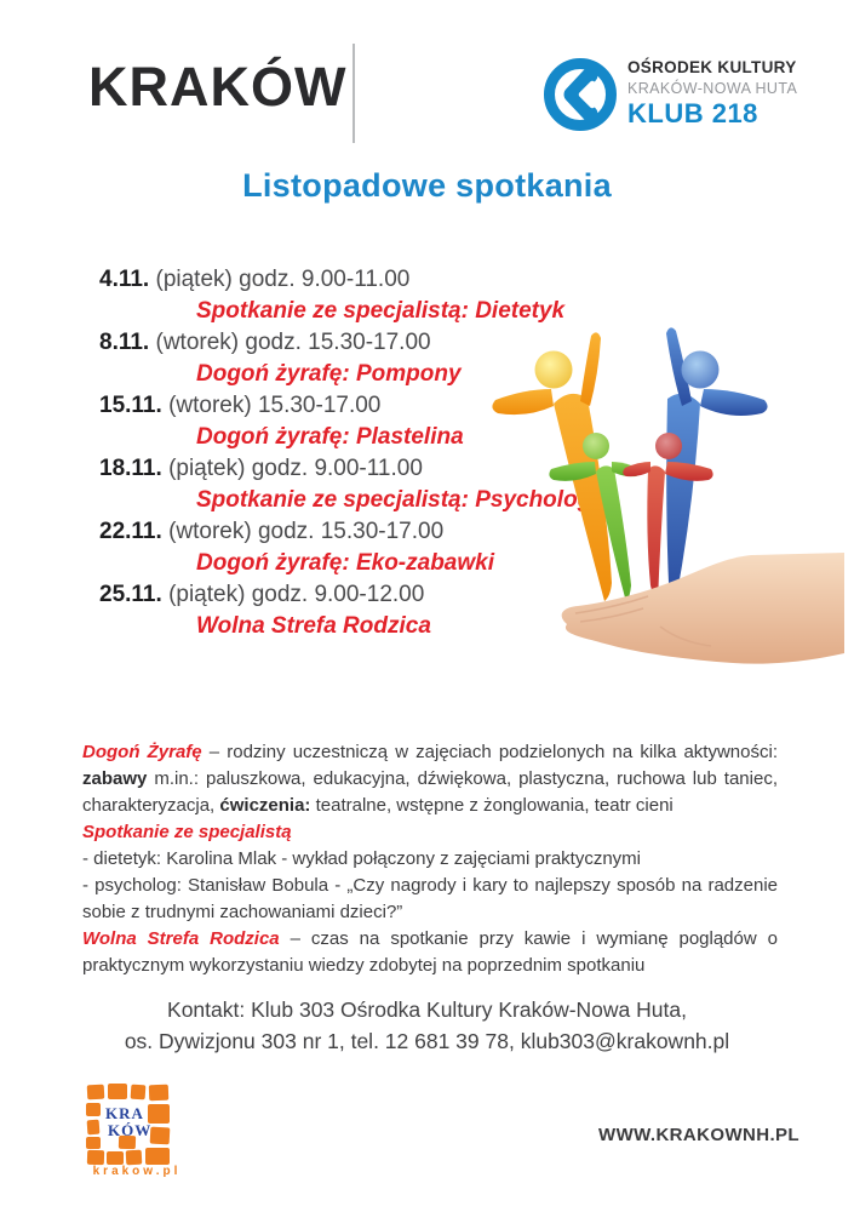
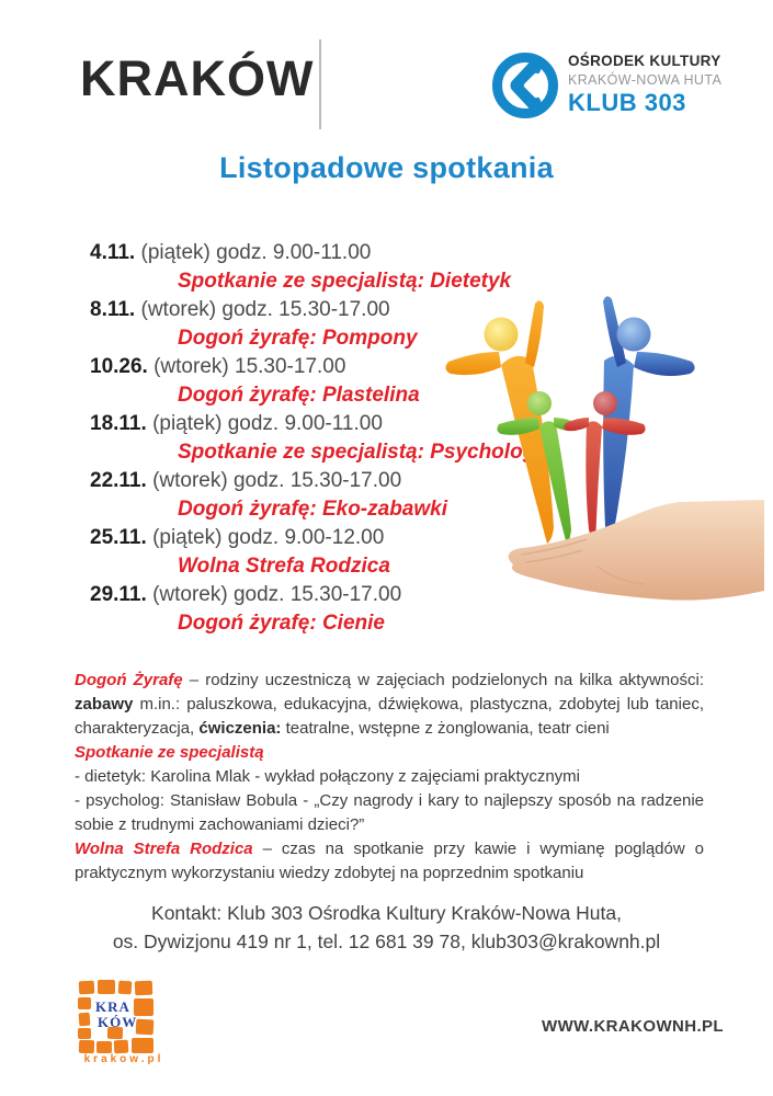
  KRAKÓW
  OŚRODEK KULTURY
  KRAKÓW-NOWA HUTA
- KLUB 218
+ KLUB 303
  Listopadowe spotkania
  4.11. (piątek) godz. 9.00-11.00
  Spotkanie ze specjalistą: Dietetyk
  8.11. (wtorek) godz. 15.30-17.00
  Dogoń żyrafę: Pompony
- 15.11. (wtorek) 15.30-17.00
+ 10.26. (wtorek) 15.30-17.00
  Dogoń żyrafę: Plastelina
  18.11. (piątek) godz. 9.00-11.00
  Spotkanie ze specjalistą: Psycholo
  22.11. (wtorek) godz. 15.30-17.00
  Dogoń żyrafę: Eko-zabawki
  25.11. (piątek) godz. 9.00-12.00
  Wolna Strefa Rodzica
+ 29.11. (wtorek) godz. 15.30-17.00
+ Dogoń żyrafę: Cienie
- Dogoń Żyrafę – rodziny uczestniczą w zajęciach podzielonych na kilka aktywności: zabawy m.in.: paluszkowa, edukacyjna, dźwiękowa, plastyczna, ruchowa lub taniec, charakteryzacja, ćwiczenia: teatralne, wstępne z żonglowania, teatr cieni
+ Dogoń Żyrafę – rodziny uczestniczą w zajęciach podzielonych na kilka aktywności: zabawy m.in.: paluszkowa, edukacyjna, dźwiękowa, plastyczna, zdobytej lub taniec, charakteryzacja, ćwiczenia: teatralne, wstępne z żonglowania, teatr cieni
  Spotkanie ze specjalistą
  - dietetyk: Karolina Mlak - wykład połączony z zajęciami praktycznymi
  - psycholog: Stanisław Bobula - „Czy nagrody i kary to najlepszy sposób na radzenie sobie z trudnymi zachowaniami dzieci?”
  Wolna Strefa Rodzica – czas na spotkanie przy kawie i wymianę poglądów o praktycznym wykorzystaniu wiedzy zdobytej na poprzednim spotkaniu
  Kontakt: Klub 303 Ośrodka Kultury Kraków-Nowa Huta,
- os. Dywizjonu 303 nr 1, tel. 12 681 39 78, klub303@krakownh.pl
+ os. Dywizjonu 419 nr 1, tel. 12 681 39 78, klub303@krakownh.pl
  KRA
  KÓW
  krakow.pl
  WWW.KRAKOWNH.PL
